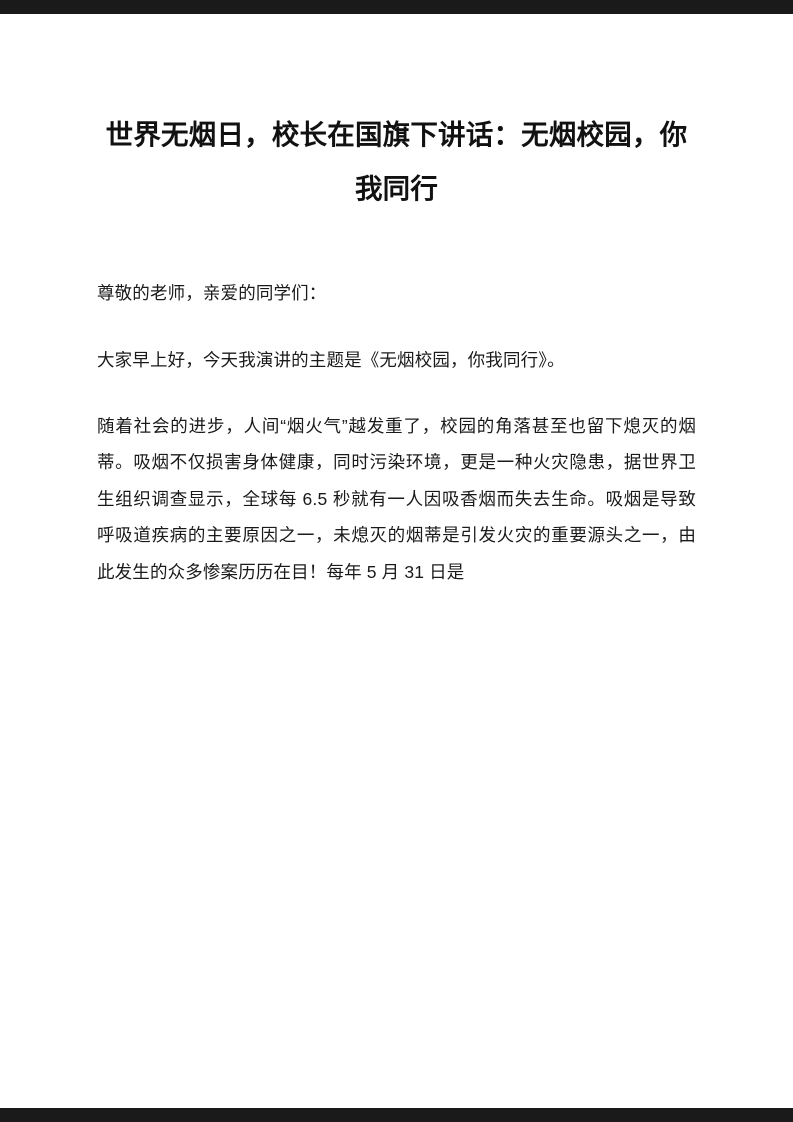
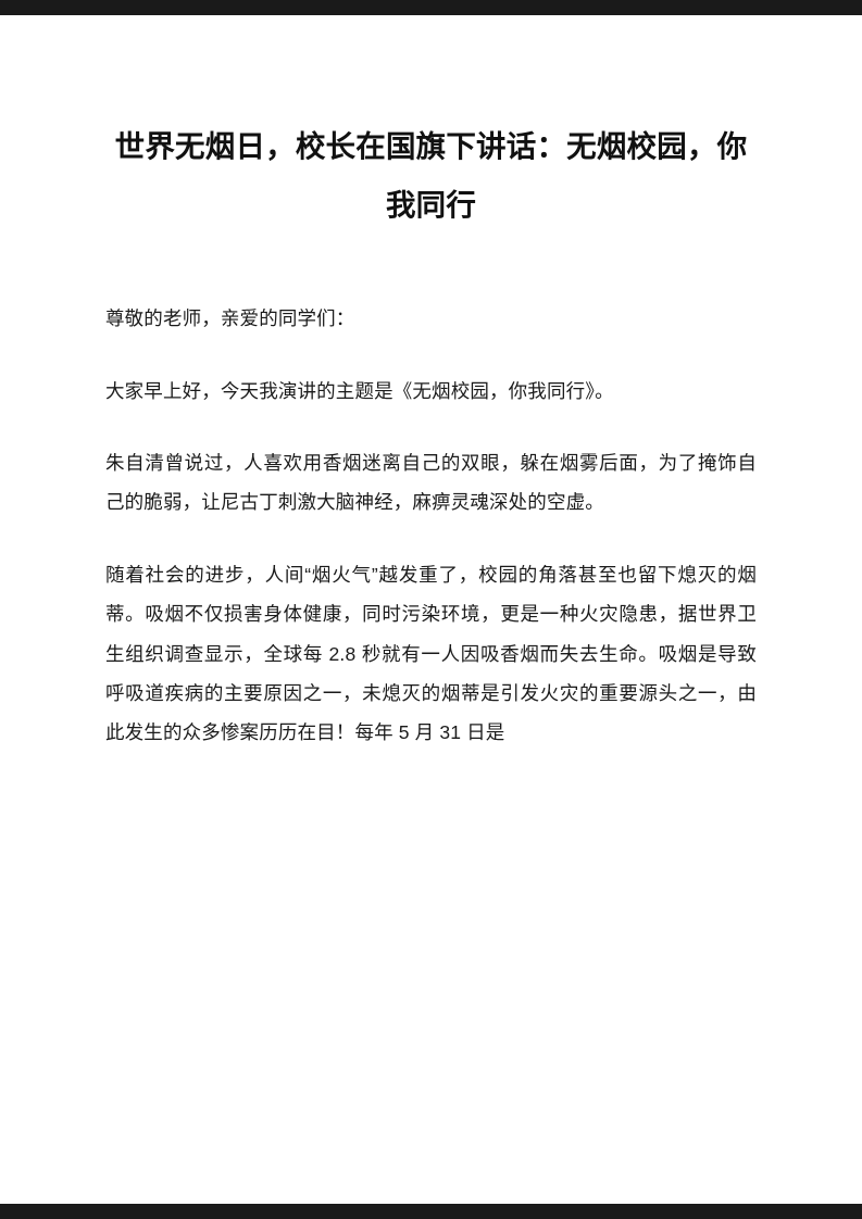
  世界无烟日，校长在国旗下讲话：无烟校园，你我同行
  尊敬的老师，亲爱的同学们：
  大家早上好，今天我演讲的主题是《无烟校园，你我同行》。
+ 朱自清曾说过，人喜欢用香烟迷离自己的双眼，躲在烟雾后面，为了掩饰自己的脆弱，让尼古丁刺激大脑神经，麻痹灵魂深处的空虚。
- 随着社会的进步，人间“烟火气”越发重了，校园的角落甚至也留下熄灭的烟蒂。吸烟不仅损害身体健康，同时污染环境，更是一种火灾隐患，据世界卫生组织调查显示，全球每 6.5 秒就有一人因吸香烟而失去生命。吸烟是导致呼吸道疾病的主要原因之一，未熄灭的烟蒂是引发火灾的重要源头之一，由此发生的众多惨案历历在目！每年 5 月 31 日是
+ 随着社会的进步，人间“烟火气”越发重了，校园的角落甚至也留下熄灭的烟蒂。吸烟不仅损害身体健康，同时污染环境，更是一种火灾隐患，据世界卫生组织调查显示，全球每 2.8 秒就有一人因吸香烟而失去生命。吸烟是导致呼吸道疾病的主要原因之一，未熄灭的烟蒂是引发火灾的重要源头之一，由此发生的众多惨案历历在目！每年 5 月 31 日是
